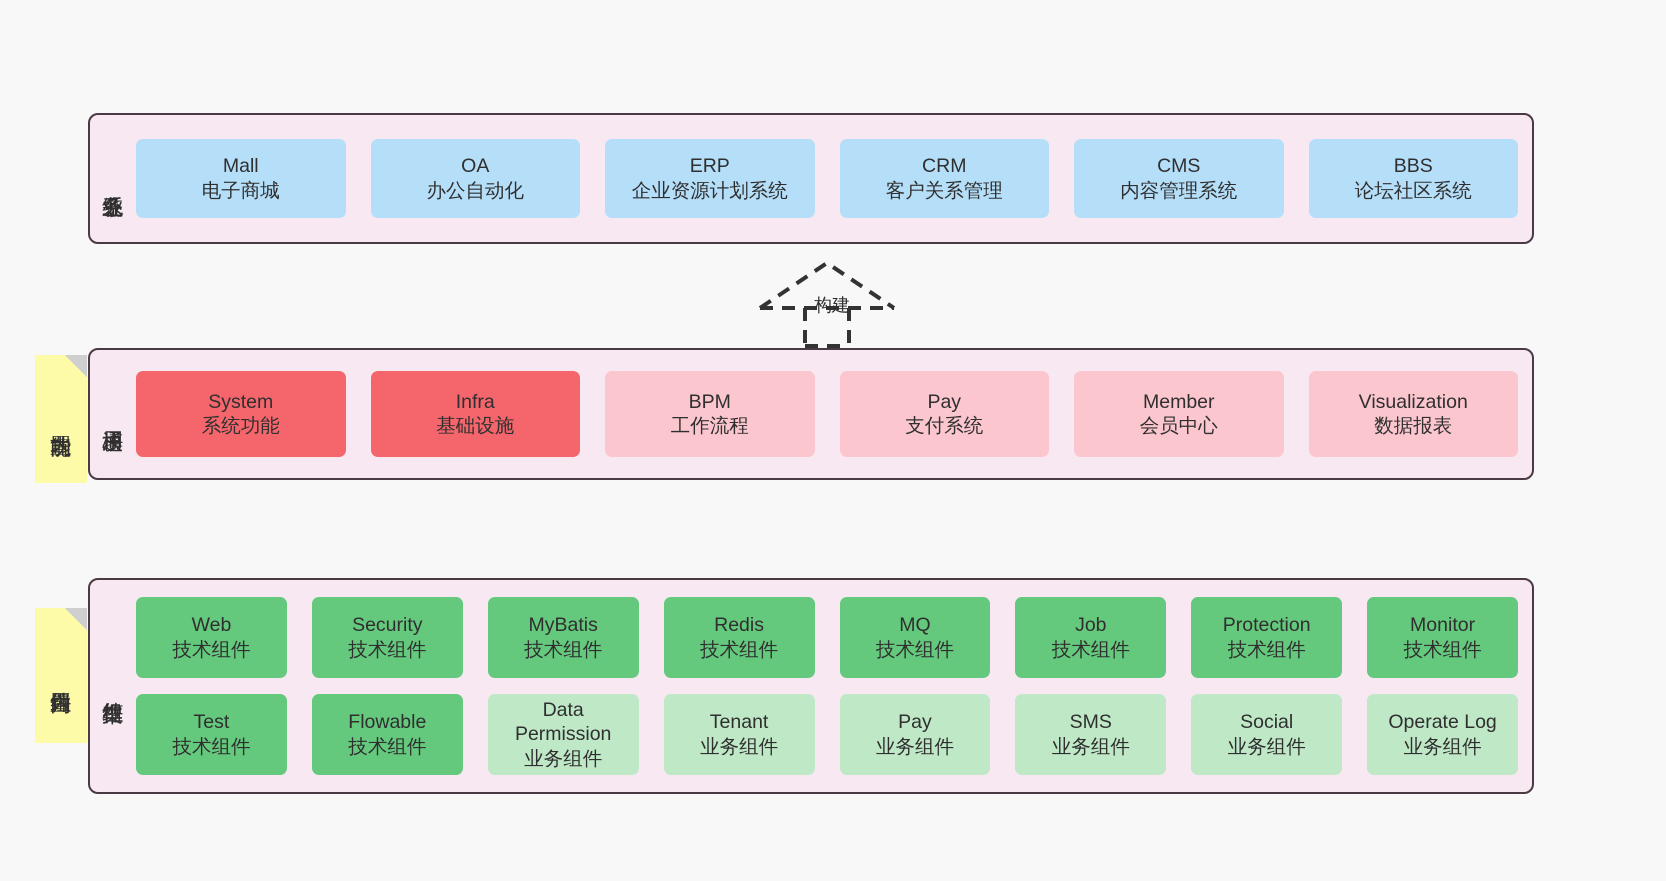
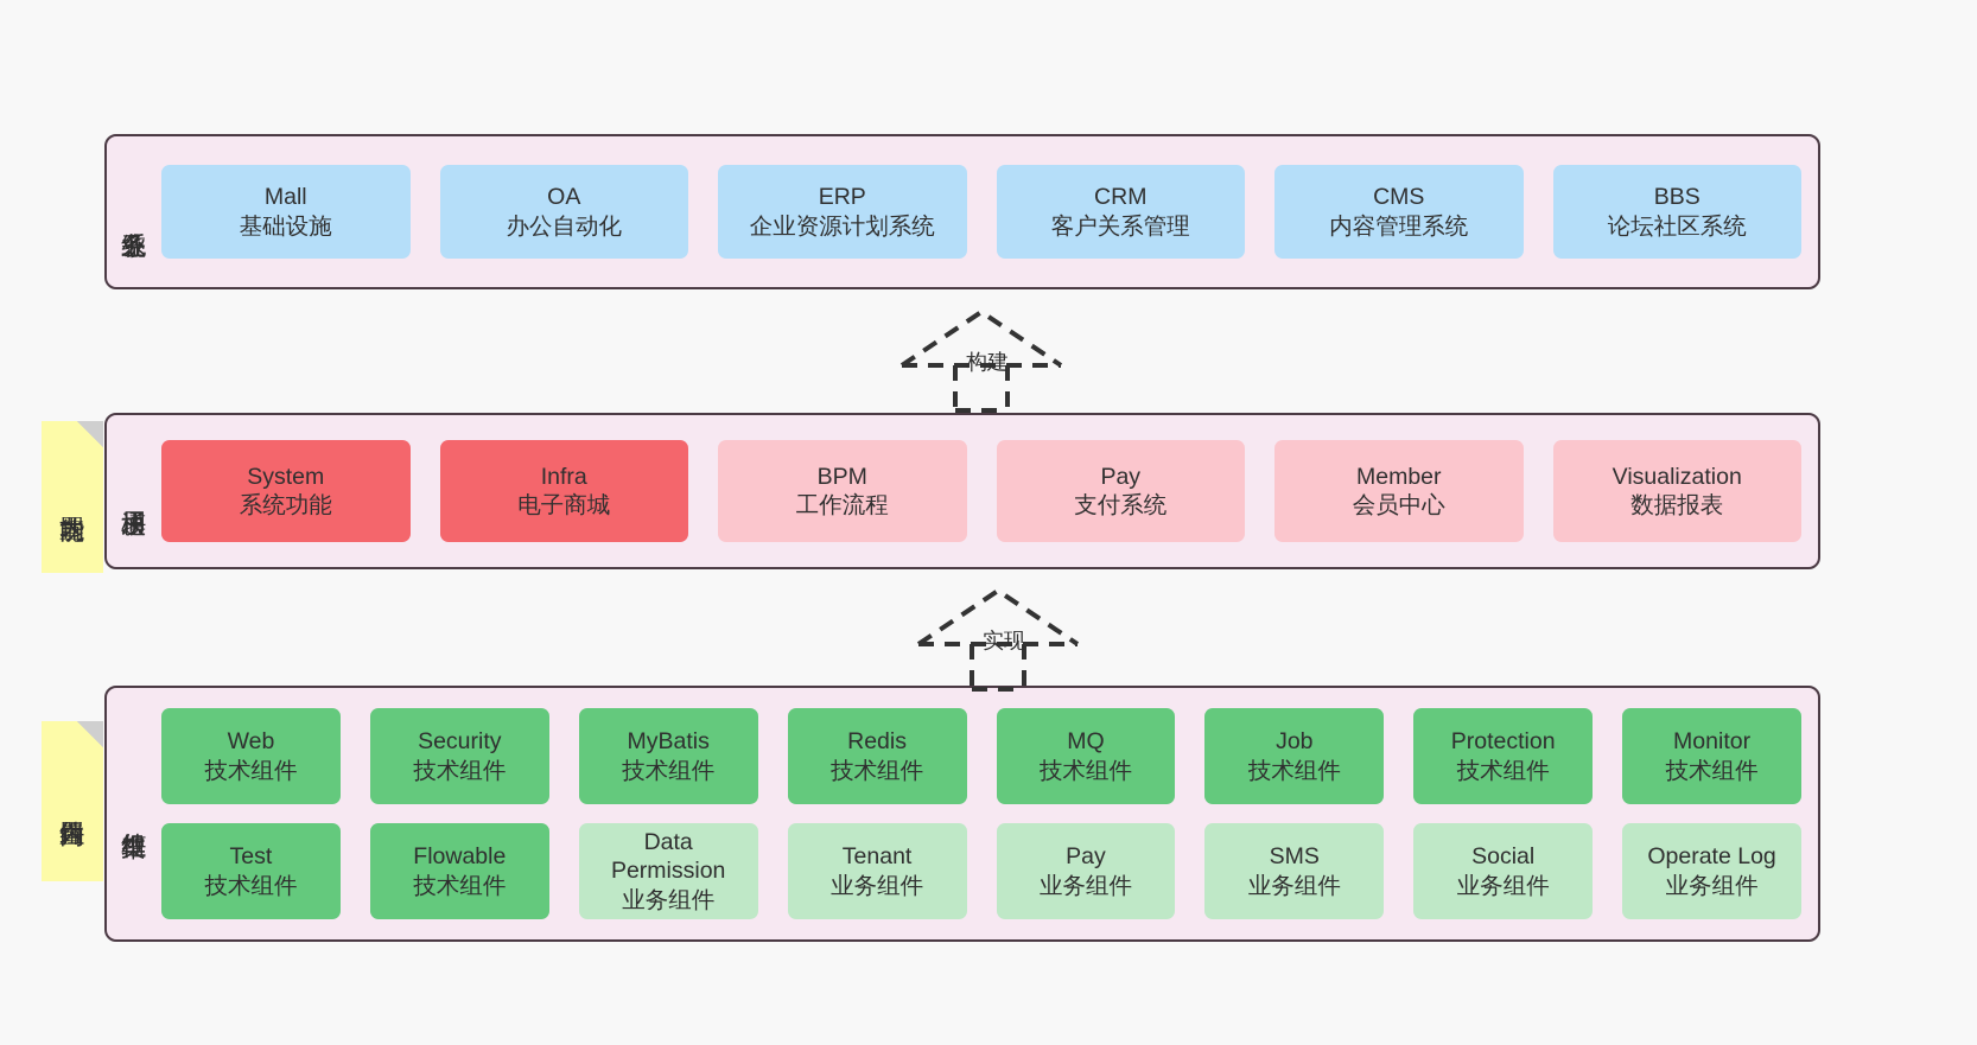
  Mall
- 电子商城
+ 基础设施
  OA
  办公自动化
  ERP
  企业资源计划系统
  CRM
  客户关系管理
  CMS
  内容管理系统
  BBS
  论坛社区系统
  构建
  System
  系统功能
  Infra
- 基础设施
+ 电子商城
  BPM
  工作流程
  Pay
  支付系统
  Member
  会员中心
  Visualization
  数据报表
+ 实现
  Web
  技术组件
  Security
  技术组件
  MyBatis
  技术组件
  Redis
  技术组件
  MQ
  技术组件
  Job
  技术组件
  Protection
  技术组件
  Monitor
  技术组件
  Test
  技术组件
  Flowable
  技术组件
  Data Permission
  业务组件
  Tenant
  业务组件
  Pay
  业务组件
  SMS
  业务组件
  Social
  业务组件
  Operate Log
  业务组件
